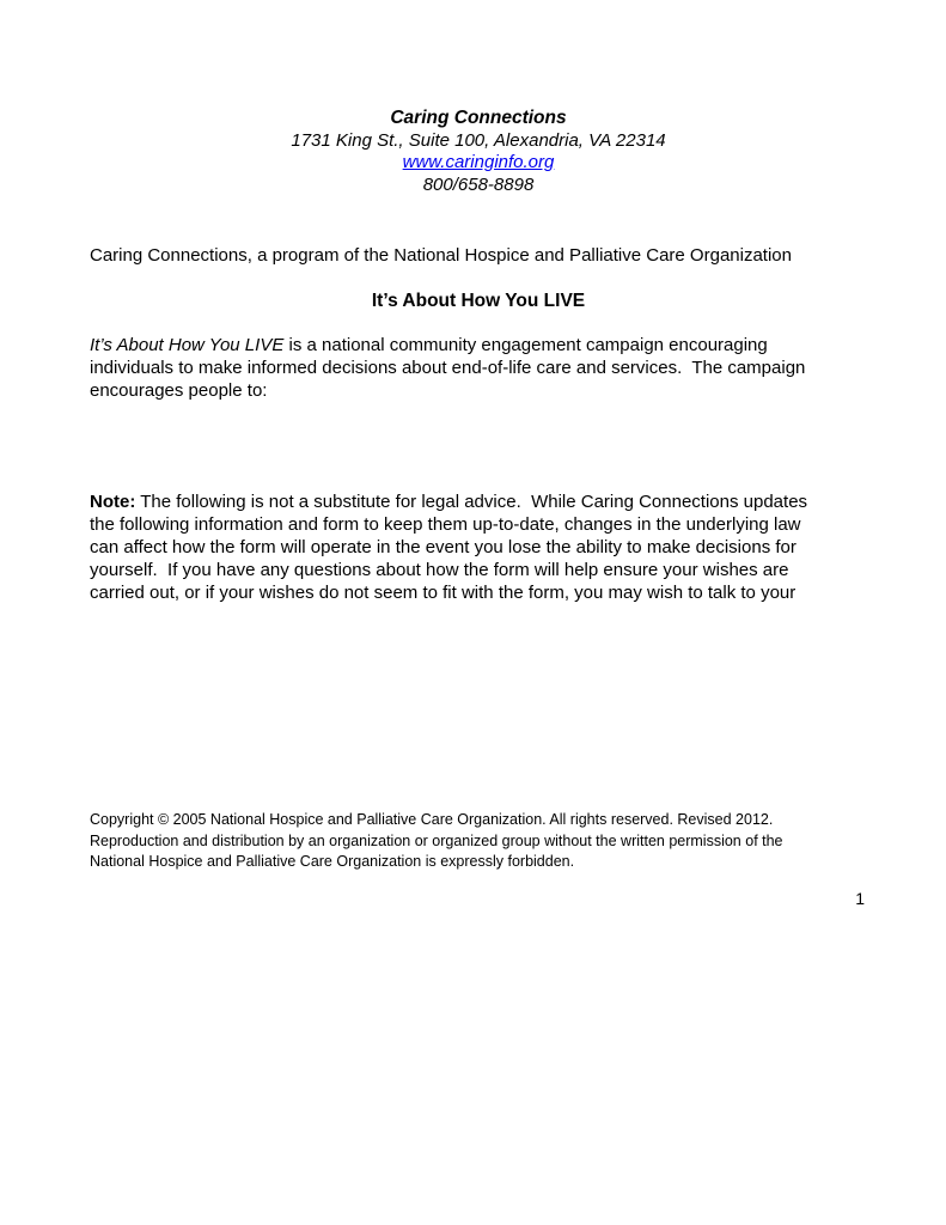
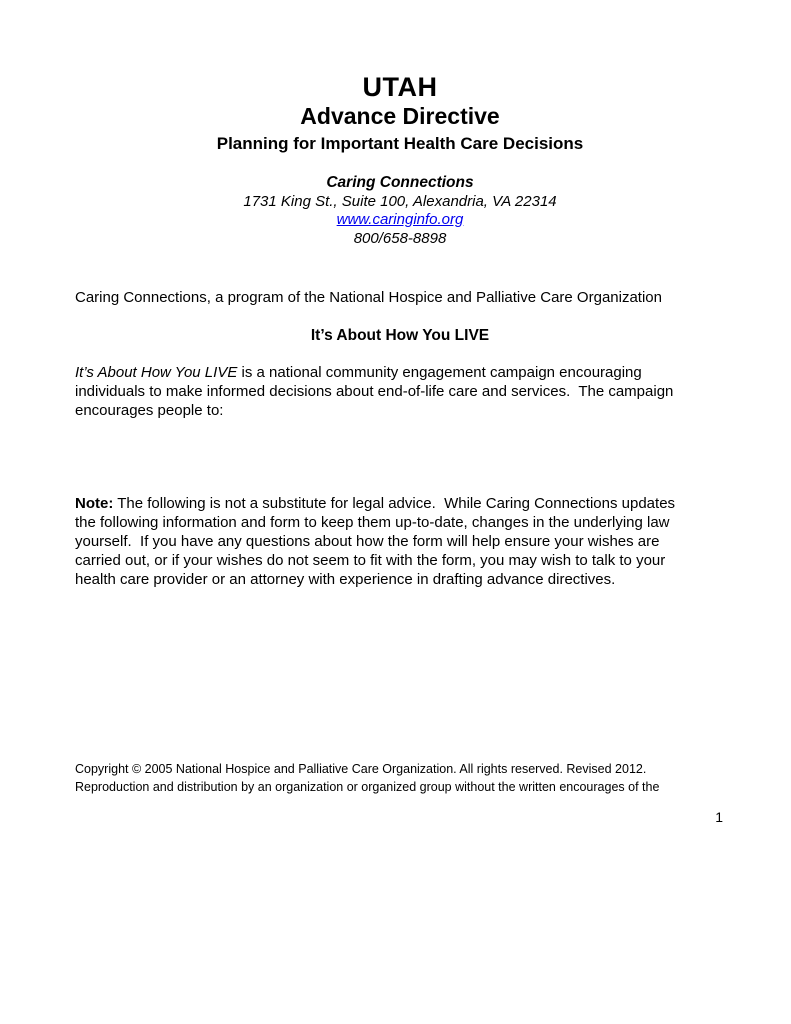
+ UTAH
+ Advance Directive
+ Planning for Important Health Care Decisions
  Caring Connections
  1731 King St., Suite 100, Alexandria, VA 22314
  www.caringinfo.org
  800/658-8898
  Caring Connections, a program of the National Hospice and Palliative Care Organization
  It’s About How You LIVE
  It’s About How You LIVE is a national community engagement campaign encouraging
  individuals to make informed decisions about end-of-life care and services. The campaign
  encourages people to:
  Note: The following is not a substitute for legal advice. While Caring Connections updates
  the following information and form to keep them up-to-date, changes in the underlying law
- can affect how the form will operate in the event you lose the ability to make decisions for
  yourself. If you have any questions about how the form will help ensure your wishes are
  carried out, or if your wishes do not seem to fit with the form, you may wish to talk to your
+ health care provider or an attorney with experience in drafting advance directives.
  Copyright © 2005 National Hospice and Palliative Care Organization. All rights reserved. Revised 2012.
- Reproduction and distribution by an organization or organized group without the written permission of the
+ Reproduction and distribution by an organization or organized group without the written encourages of the
- National Hospice and Palliative Care Organization is expressly forbidden.
  1
